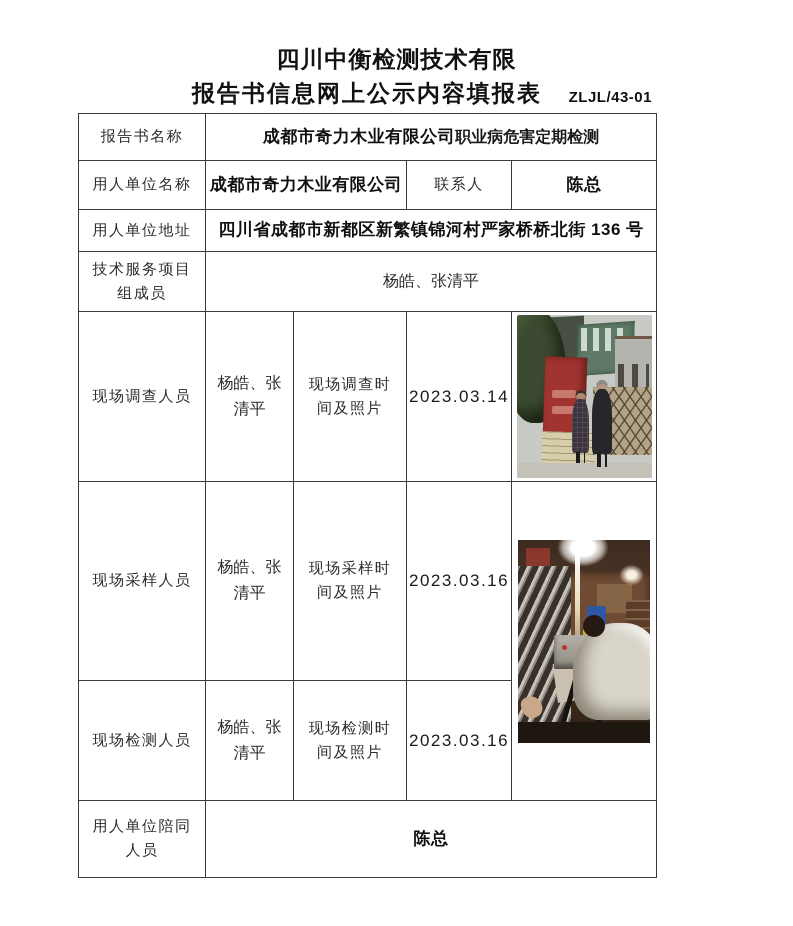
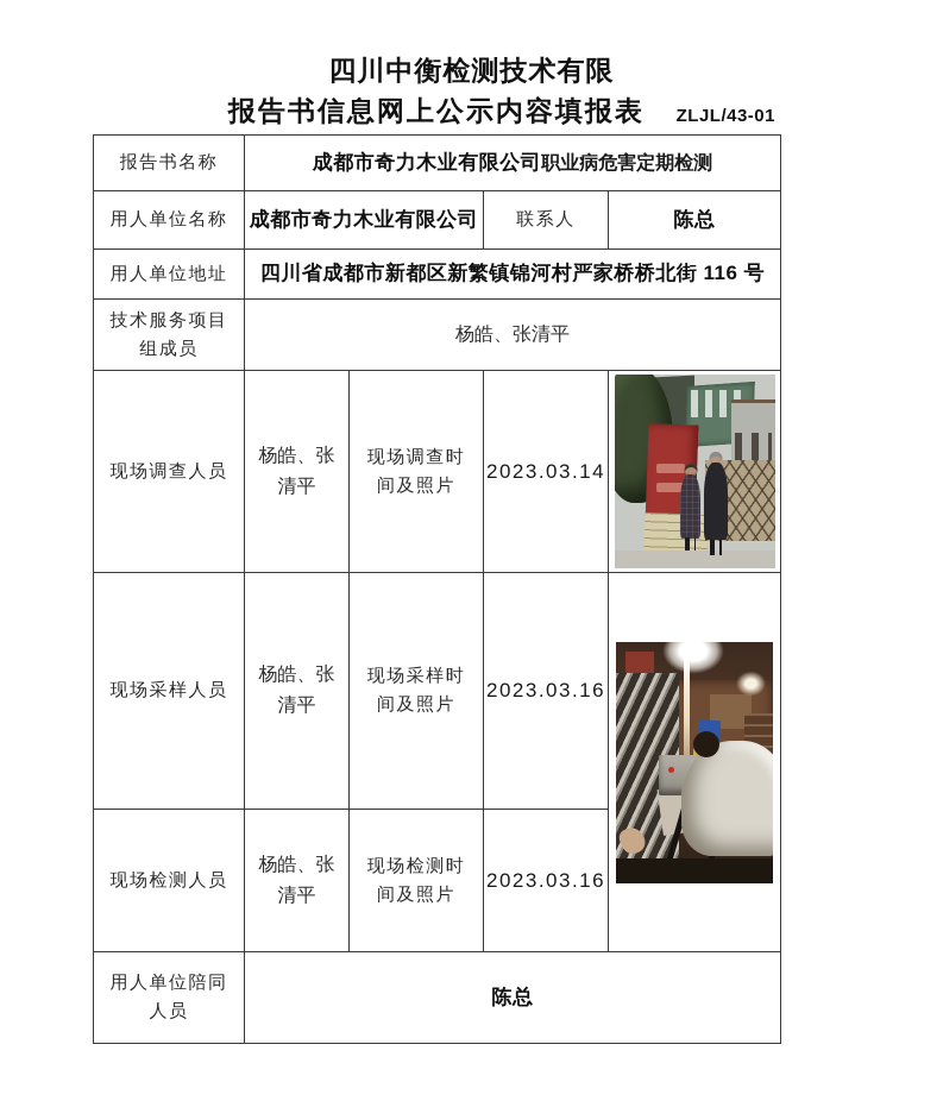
  四川中衡检测技术有限
  报告书信息网上公示内容填报表
  ZLJL/43-01
  报告书名称	成都市奇力木业有限公司职业病危害定期检测
  用人单位名称	成都市奇力木业有限公司	联系人	陈总
- 用人单位地址	四川省成都市新都区新繁镇锦河村严家桥桥北街 136 号
+ 用人单位地址	四川省成都市新都区新繁镇锦河村严家桥桥北街 116 号
  技术服务项目 组成员	杨皓、张清平
  现场调查人员	杨皓、张 清平	现场调查时 间及照片	2023.03.14
  现场采样人员	杨皓、张 清平	现场采样时 间及照片	2023.03.16
  现场检测人员	杨皓、张 清平	现场检测时 间及照片	2023.03.16
  用人单位陪同 人员	陈总
